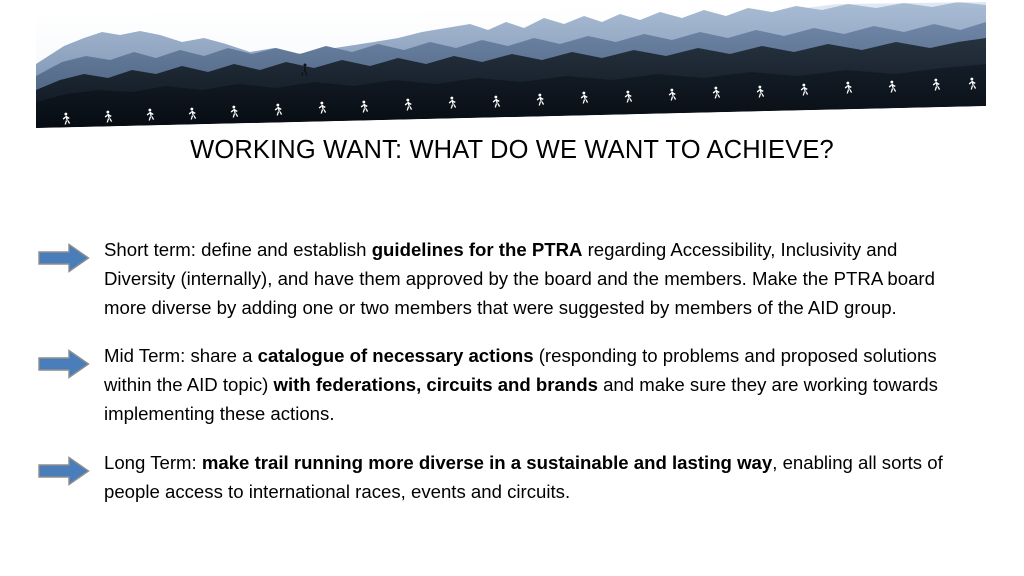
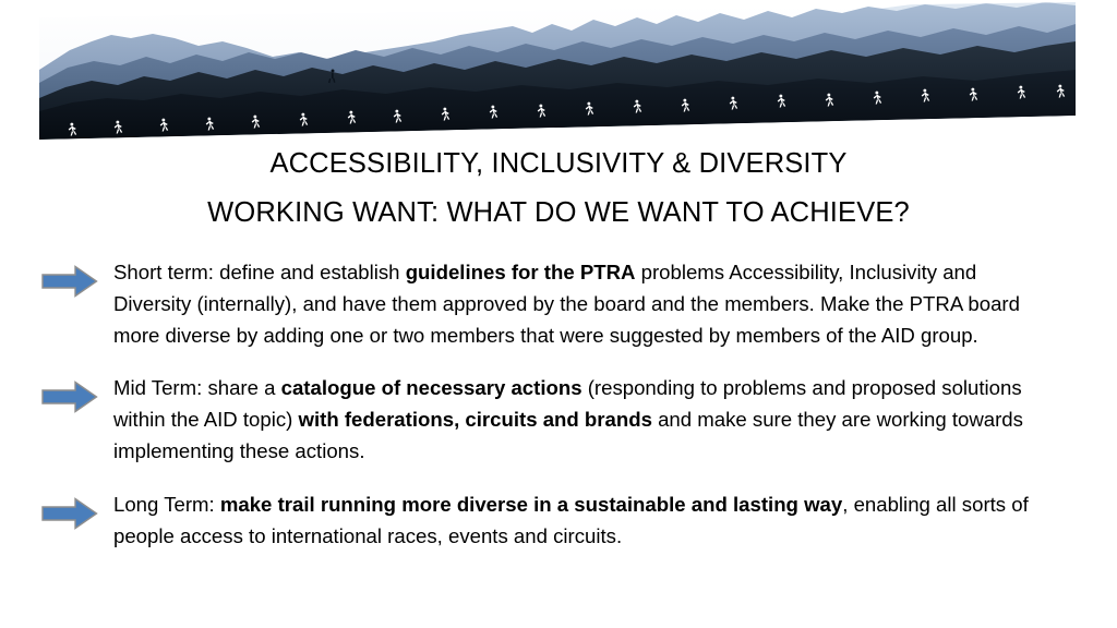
+ ACCESSIBILITY, INCLUSIVITY & DIVERSITY
  WORKING WANT: WHAT DO WE WANT TO ACHIEVE?
- Short term: define and establish guidelines for the PTRA regarding Accessibility, Inclusivity and Diversity (internally), and have them approved by the board and the members. Make the PTRA board more diverse by adding one or two members that were suggested by members of the AID group.
+ Short term: define and establish guidelines for the PTRA problems Accessibility, Inclusivity and Diversity (internally), and have them approved by the board and the members. Make the PTRA board more diverse by adding one or two members that were suggested by members of the AID group.
  Mid Term: share a catalogue of necessary actions (responding to problems and proposed solutions within the AID topic) with federations, circuits and brands and make sure they are working towards implementing these actions.
  Long Term: make trail running more diverse in a sustainable and lasting way, enabling all sorts of people access to international races, events and circuits.
